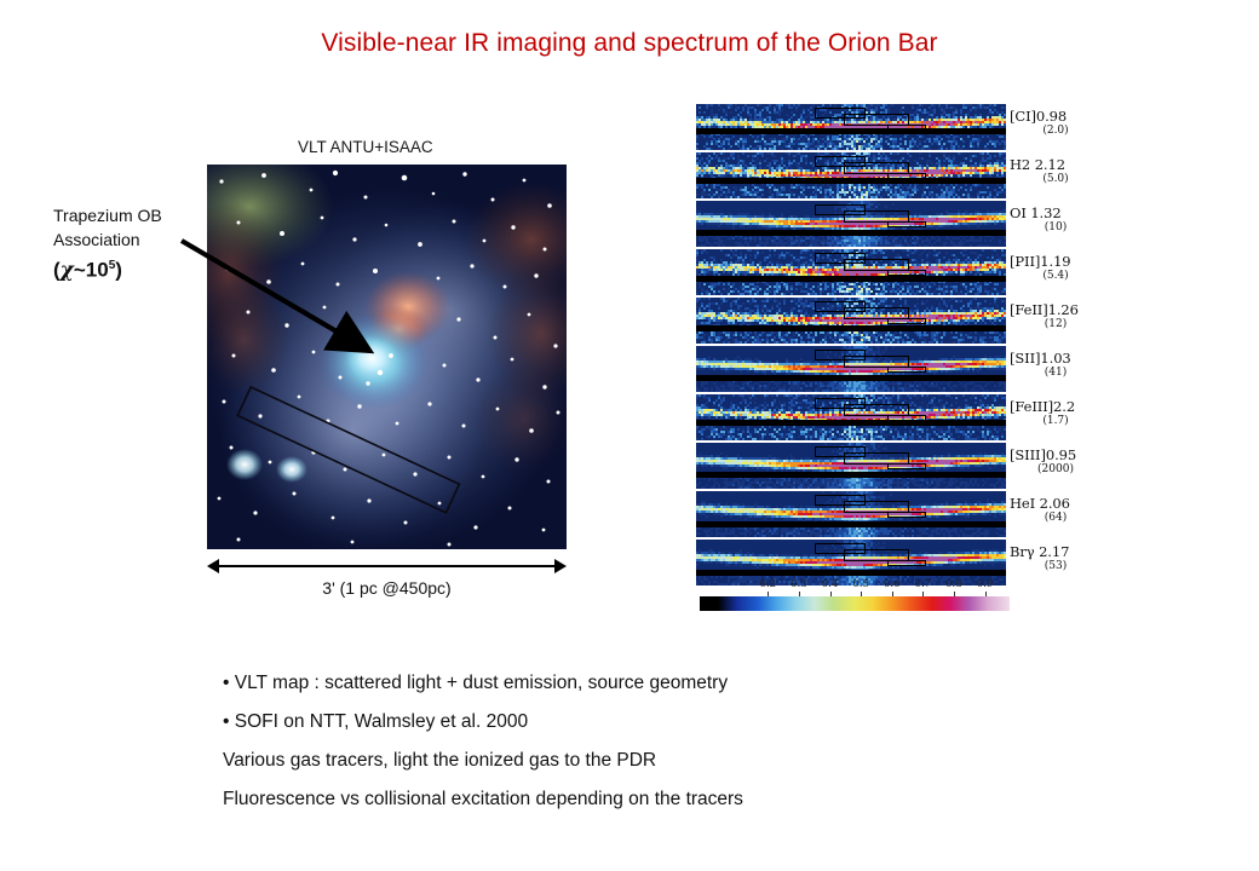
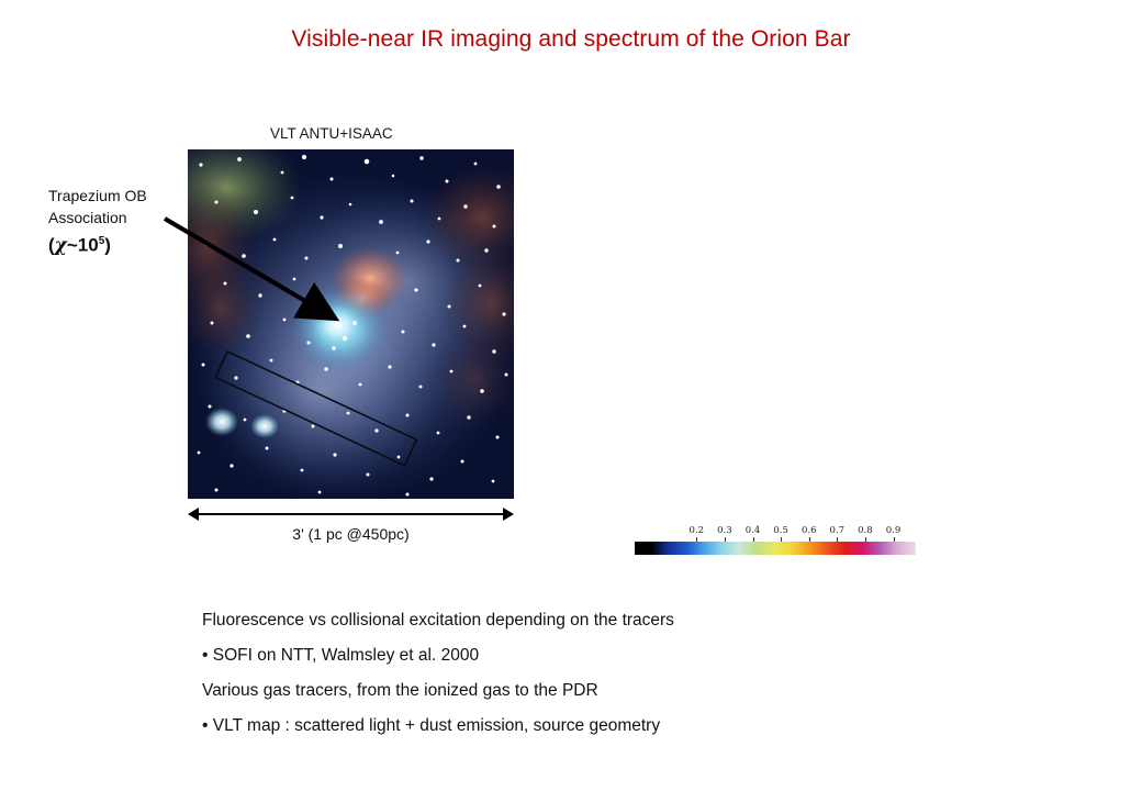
  Visible-near IR imaging and spectrum of the Orion Bar
  VLT ANTU+ISAAC
  Trapezium OB
  Association
  (χ~105)
  3' (1 pc @450pc)
- [CI]0.98
- (2.0)
- H2 2.12
- (5.0)
- OI 1.32
- (10)
- [PII]1.19
- (5.4)
- [FeII]1.26
- (12)
- [SII]1.03
- (41)
- [FeIII]2.2
- (1.7)
- [SIII]0.95
- (2000)
- HeI 2.06
- (64)
- Brγ 2.17
- (53)
  0.2
  0.3
  0.4
  0.5
  0.6
  0.7
  0.8
  0.9
- • VLT map : scattered light + dust emission, source geometry
+ Fluorescence vs collisional excitation depending on the tracers
  • SOFI on NTT, Walmsley et al. 2000
- Various gas tracers, light the ionized gas to the PDR
+ Various gas tracers, from the ionized gas to the PDR
- Fluorescence vs collisional excitation depending on the tracers
+ • VLT map : scattered light + dust emission, source geometry
